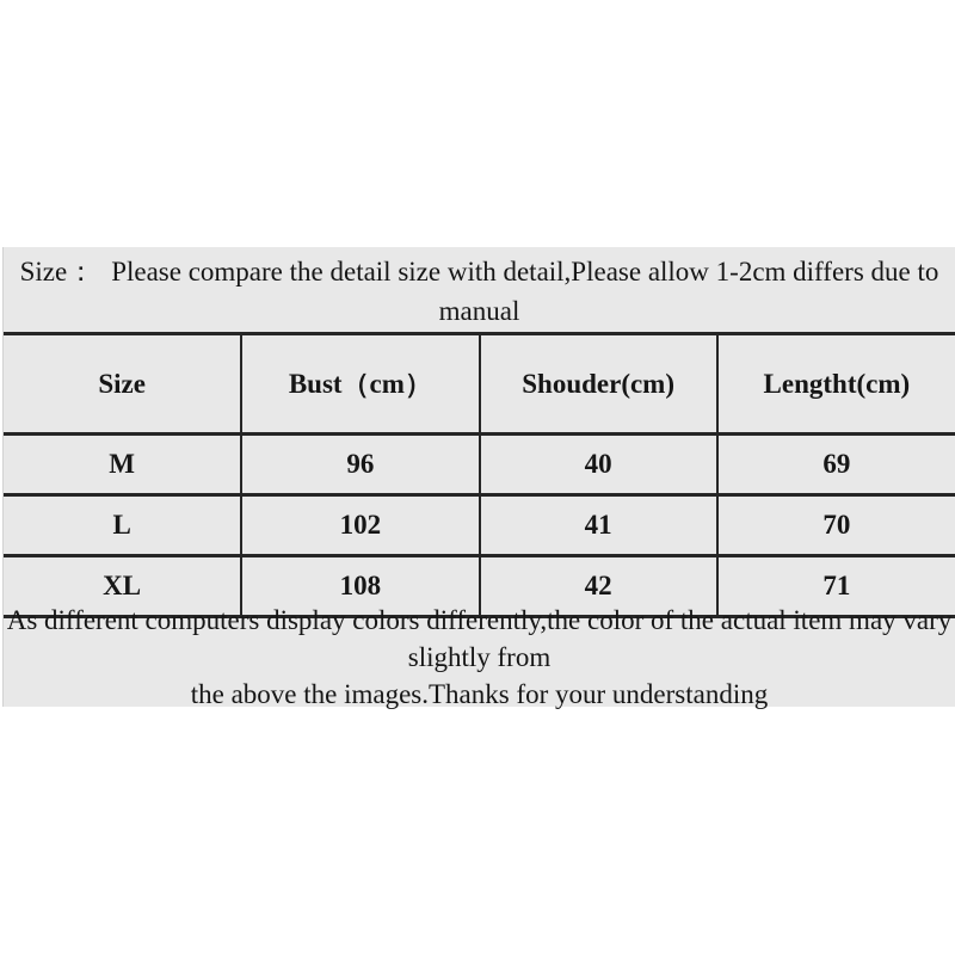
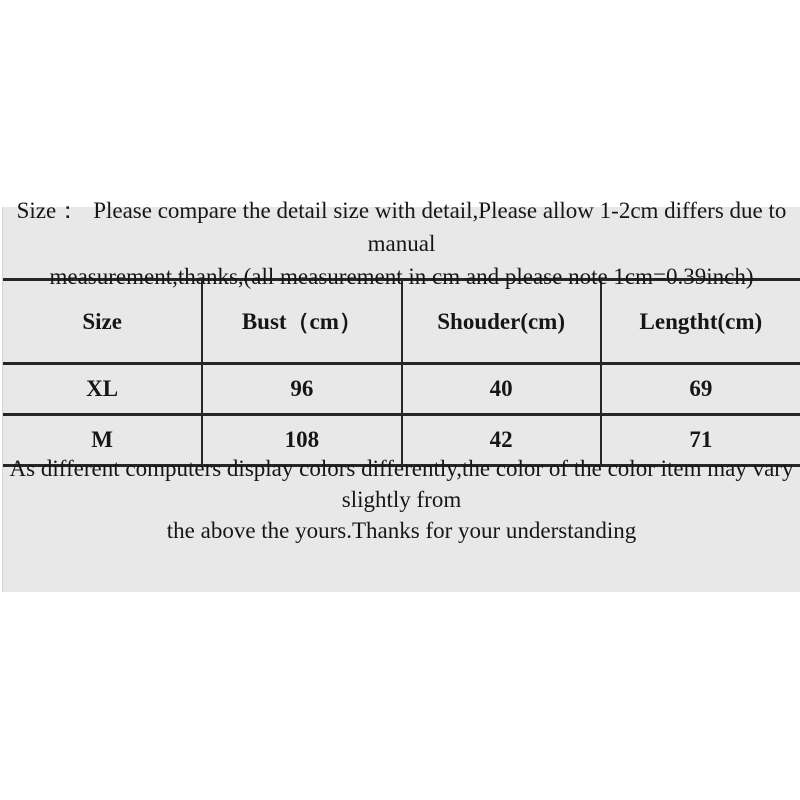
  Size： Please compare the detail size with detail,Please allow 1-2cm differs due to manual
+ measurement,thanks,(all measurement in cm and please note 1cm=0.39inch)
  Size	Bust（cm）	Shouder(cm)	Lengtht(cm)
- M	96	40	69
+ XL	96	40	69
- L	102	41	70
- XL	108	42	71
+ M	108	42	71
- As different computers display colors differently,the color of the actual item may vary slightly from
+ As different computers display colors differently,the color of the color item may vary slightly from
- the above the images.Thanks for your understanding
+ the above the yours.Thanks for your understanding
